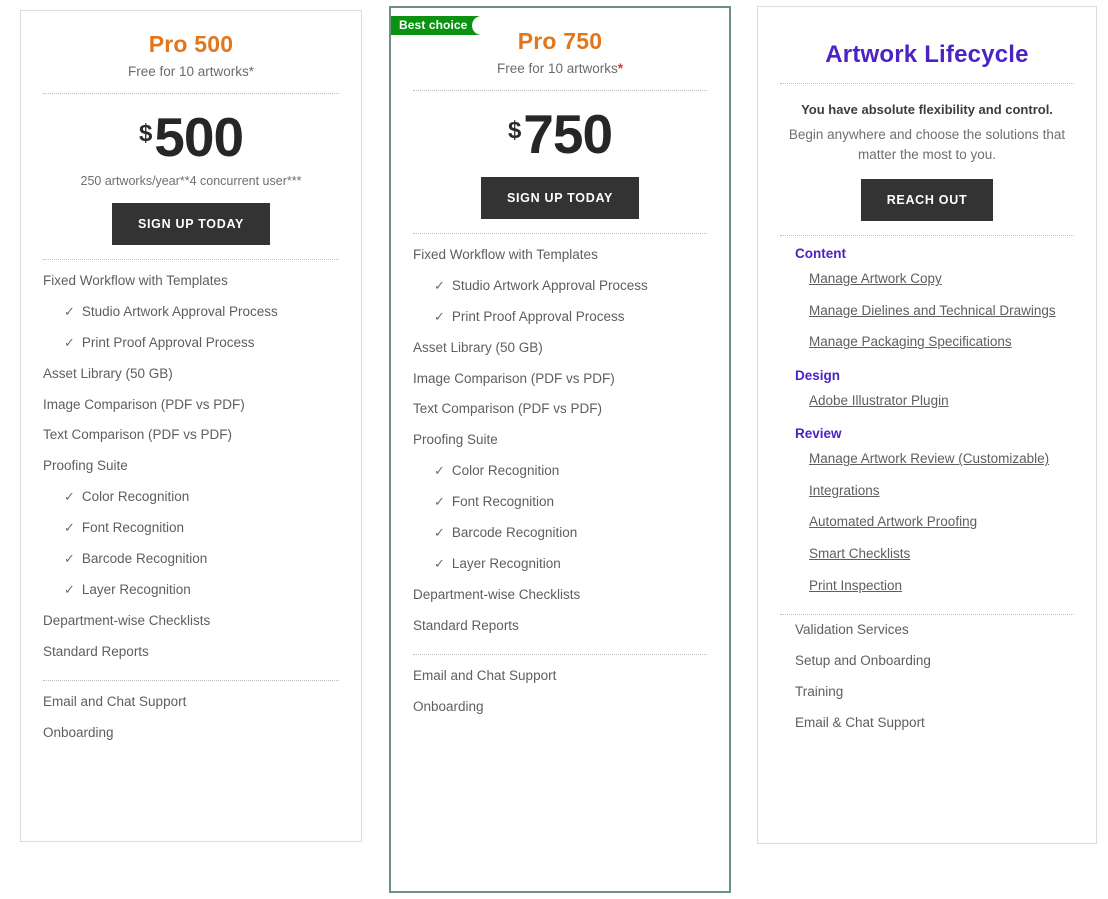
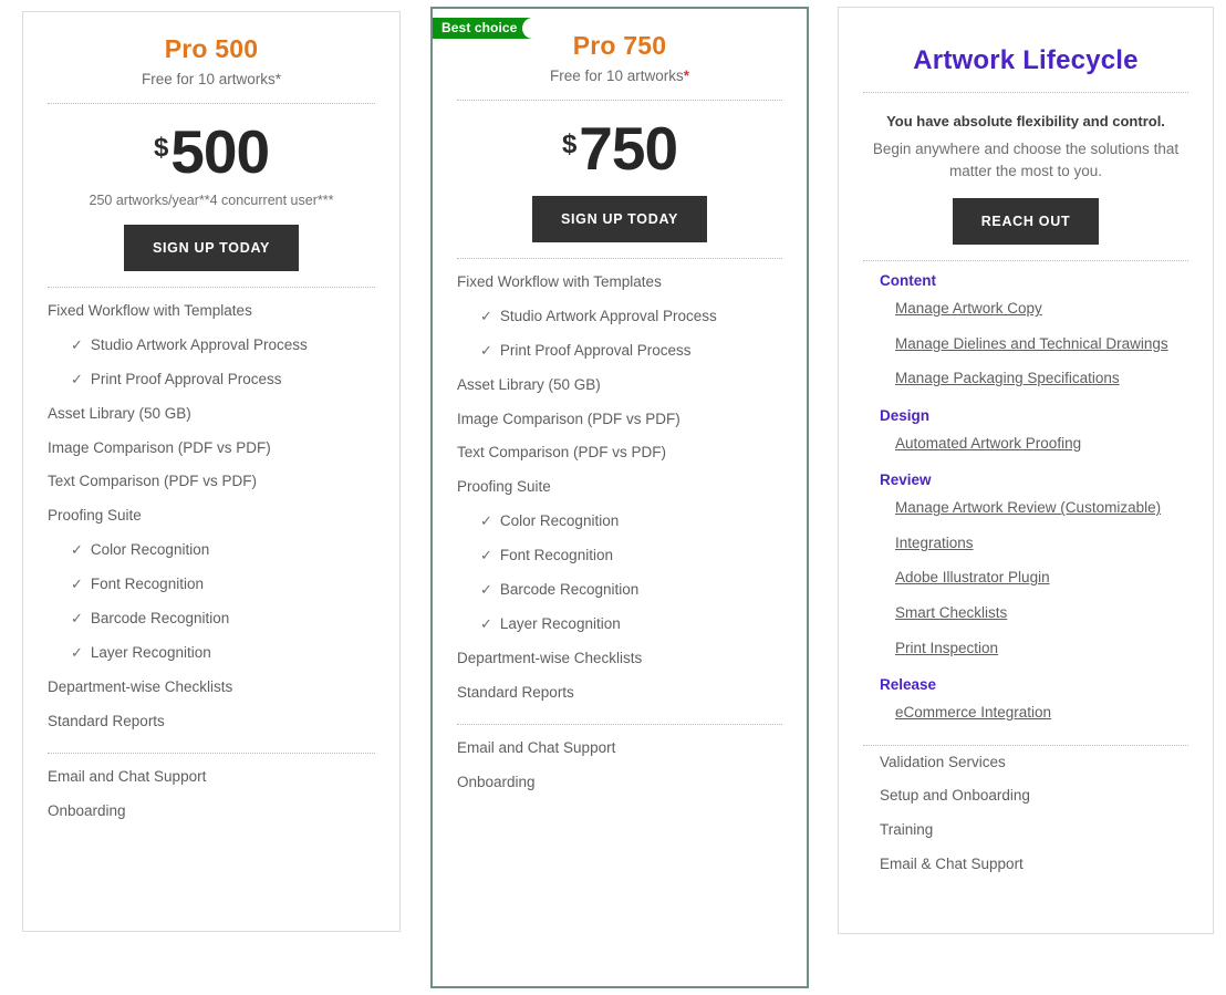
  Pro 500
  Free for 10 artworks*
  $500
  250 artworks/year**4 concurrent user***
  SIGN UP TODAY
  Fixed Workflow with Templates
  ✓ Studio Artwork Approval Process
  ✓ Print Proof Approval Process
  Asset Library (50 GB)
  Image Comparison (PDF vs PDF)
  Text Comparison (PDF vs PDF)
  Proofing Suite
  ✓ Color Recognition
  ✓ Font Recognition
  ✓ Barcode Recognition
  ✓ Layer Recognition
  Department-wise Checklists
  Standard Reports
  Email and Chat Support
  Onboarding
  Best choice
  Pro 750
  Free for 10 artworks*
  $750
  SIGN UP TODAY
  Fixed Workflow with Templates
  ✓ Studio Artwork Approval Process
  ✓ Print Proof Approval Process
  Asset Library (50 GB)
  Image Comparison (PDF vs PDF)
  Text Comparison (PDF vs PDF)
  Proofing Suite
  ✓ Color Recognition
  ✓ Font Recognition
  ✓ Barcode Recognition
  ✓ Layer Recognition
  Department-wise Checklists
  Standard Reports
  Email and Chat Support
  Onboarding
  Artwork Lifecycle
  You have absolute flexibility and control.
  Begin anywhere and choose the solutions that matter the most to you.
  REACH OUT
  Content
  Manage Artwork Copy
  Manage Dielines and Technical Drawings
  Manage Packaging Specifications
  Design
- Adobe Illustrator Plugin
+ Automated Artwork Proofing
  Review
  Manage Artwork Review (Customizable)
  Integrations
- Automated Artwork Proofing
+ Adobe Illustrator Plugin
  Smart Checklists
  Print Inspection
+ Release
+ eCommerce Integration
  Validation Services
  Setup and Onboarding
  Training
  Email & Chat Support
